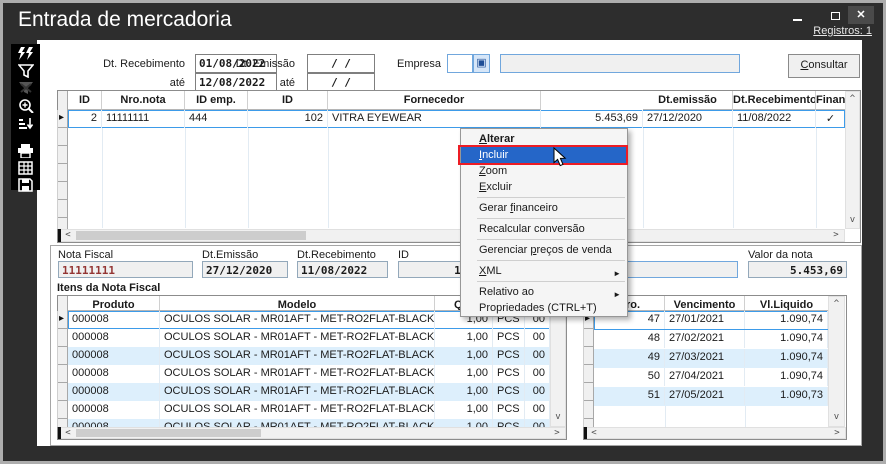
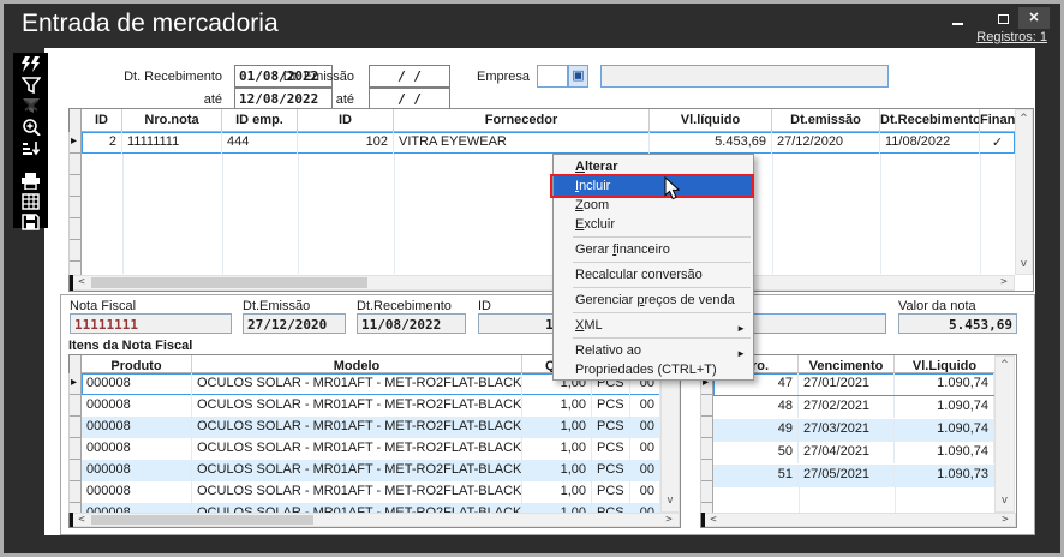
  Entrada de mercadoria
  ✕
  Registros: 1
  Dt. Recebimento
  01/08/2022
  até
  12/08/2022
  Dt. Emissão
  / /
  até
  / /
  Empresa
  ▣
- Consultar
  ID
  Nro.nota
  ID emp.
  ID
  Fornecedor
+ Vl.líquido
  Dt.emissão
  Dt.Recebimento
  Finan
  ▸
  2
  11111111
  444
  102
  VITRA EYEWEAR
  5.453,69
  27/12/2020
  11/08/2022
  ✓
  ^
  v
  <
  >
  Nota Fiscal
  11111111
  Dt.Emissão
  27/12/2020
  Dt.Recebimento
  11/08/2022
  ID
  Valor da nota
  5.453,69
  Itens da Nota Fiscal
  Produto
  Modelo
  ▸
  000008
  OCULOS SOLAR - MR01AFT - MET-RO2FLAT-BLACK
  1,00
  PCS
  00
  000008
  OCULOS SOLAR - MR01AFT - MET-RO2FLAT-BLACK
  1,00
  PCS
  00
  000008
  OCULOS SOLAR - MR01AFT - MET-RO2FLAT-BLACK
  1,00
  PCS
  00
  000008
  OCULOS SOLAR - MR01AFT - MET-RO2FLAT-BLACK
  1,00
  PCS
  00
  000008
  OCULOS SOLAR - MR01AFT - MET-RO2FLAT-BLACK
  1,00
  PCS
  00
  000008
  OCULOS SOLAR - MR01AFT - MET-RO2FLAT-BLACK
  1,00
  PCS
  00
  v
  <
  >
  ro.
  Vencimento
  Vl.Liquido
  ▸
  47
  27/01/2021
  1.090,74
  48
  27/02/2021
  1.090,74
  49
  27/03/2021
  1.090,74
  50
  27/04/2021
  1.090,74
  51
  27/05/2021
  1.090,73
  ^
  v
  <
  >
  Alterar
  Incluir
  Zoom
  Excluir
  Gerar financeiro
  Recalcular conversão
  Gerenciar preços de venda
  XML
  ►
  Relativo ao
  ►
  Propriedades (CTRL+T)
